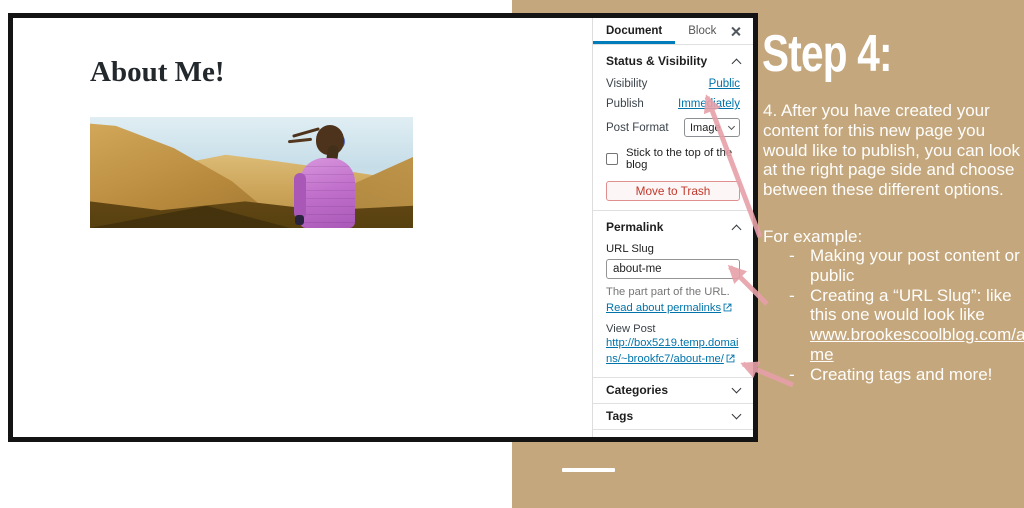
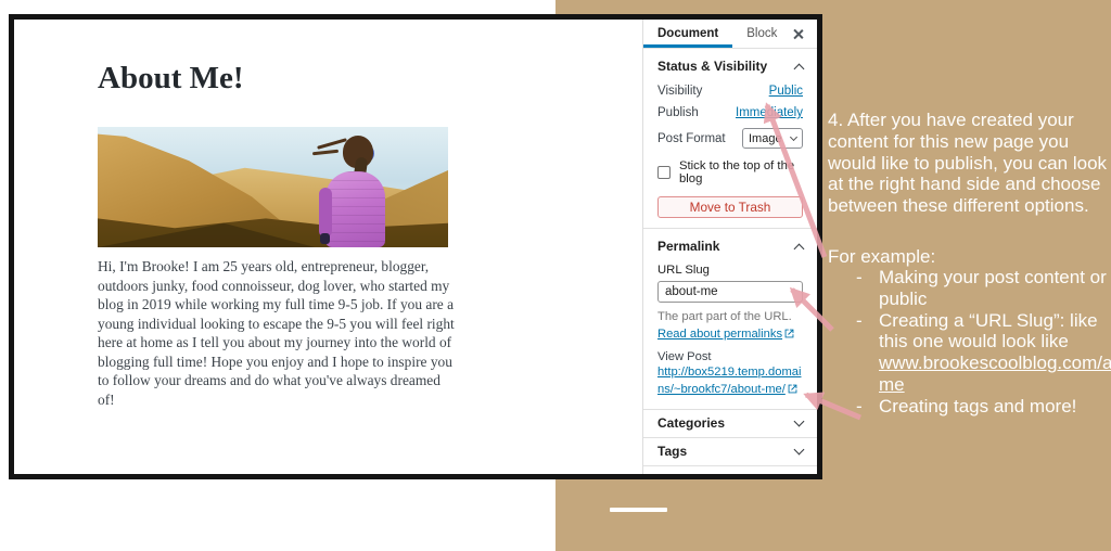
  About Me!
+ Hi, I'm Brooke! I am 25 years old, entrepreneur, blogger, outdoors junky, food connoisseur, dog lover, who started my blog in 2019 while working my full time 9-5 job. If you are a young individual looking to escape the 9-5 you will feel right here at home as I tell you about my journey into the world of blogging full time! Hope you enjoy and I hope to inspire you to follow your dreams and do what you've always dreamed of!
  Document
  Block
  Status & Visibility
  Visibility
  Public
  Publish
  Immeiately
  Post Format
  Imag
  Stick to the top of th blog
  Move to Trash
  Permalink
  URL Slug
  about-me
  The part part of the URL. Read about permalinks
  View Post
  http://box5219.temp.domains/~brookfc7/about-me/
  Categories
  Tags
- Step 4:
- 4. After you have created your content for this new page you would like to publish, you can look at the right page side and choose between these different options.
+ 4. After you have created your content for this new page you would like to publish, you can look at the right hand side and choose between these different options.
  For example:
  -
  Making your post content or public
  -
  Creating a “URL Slug”: like this one would look like www.brookescoolblog.com/ame
  -
  Creating tags and more!
